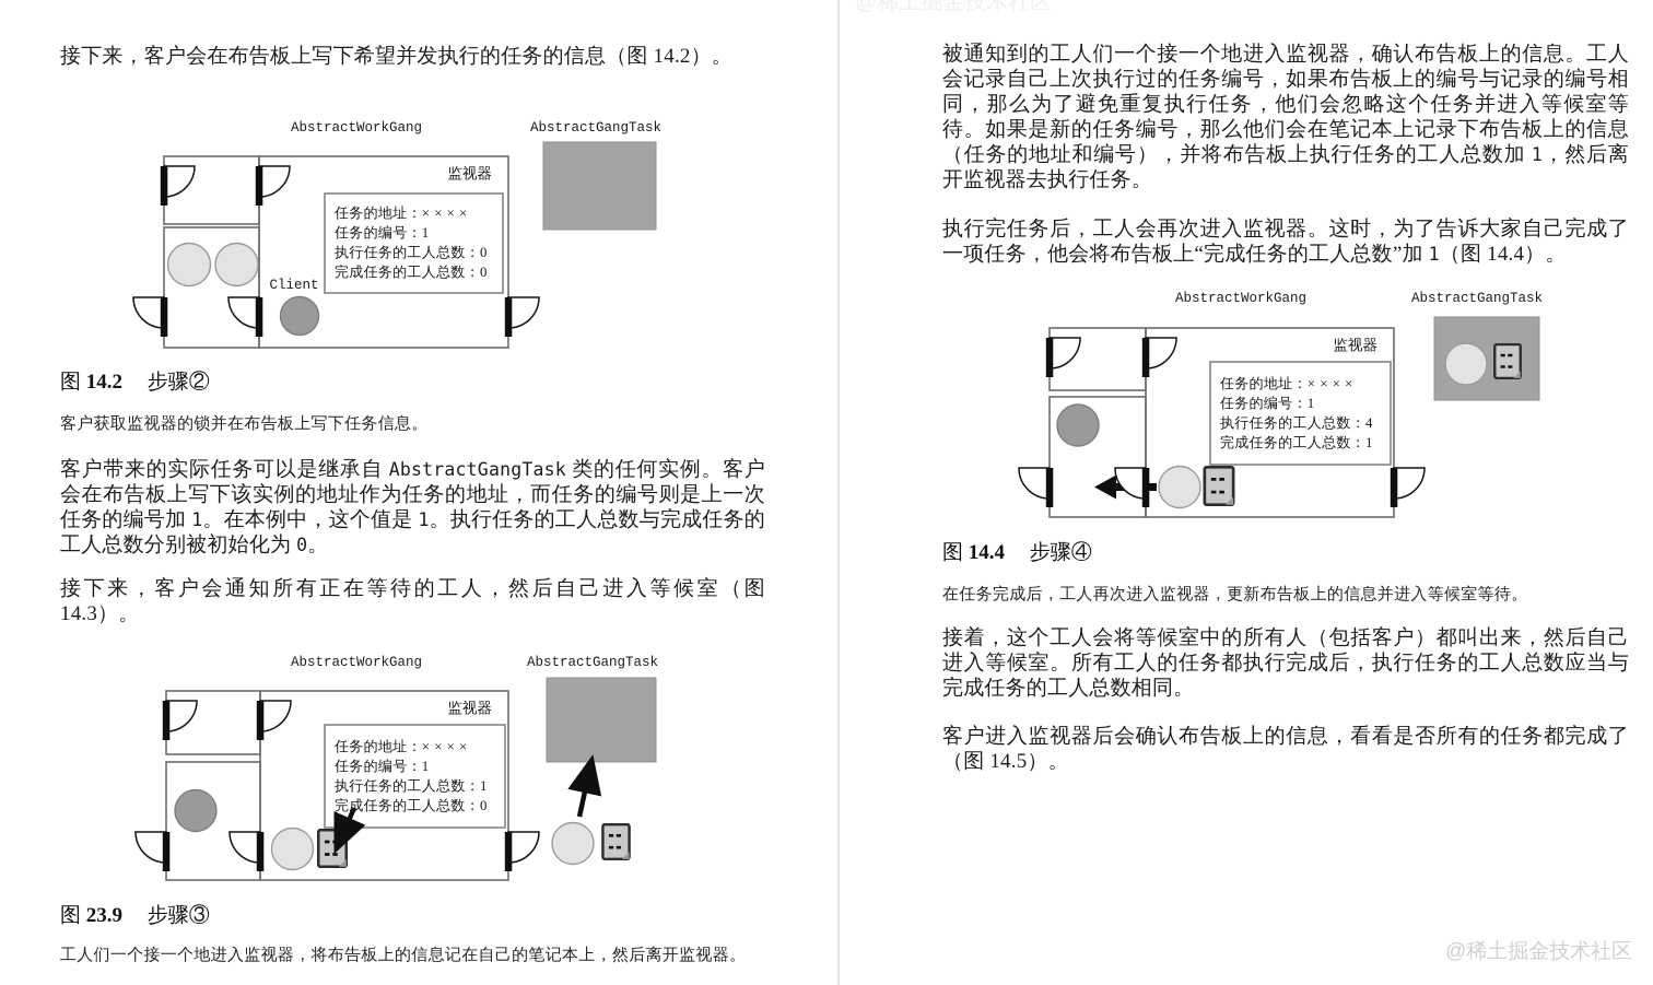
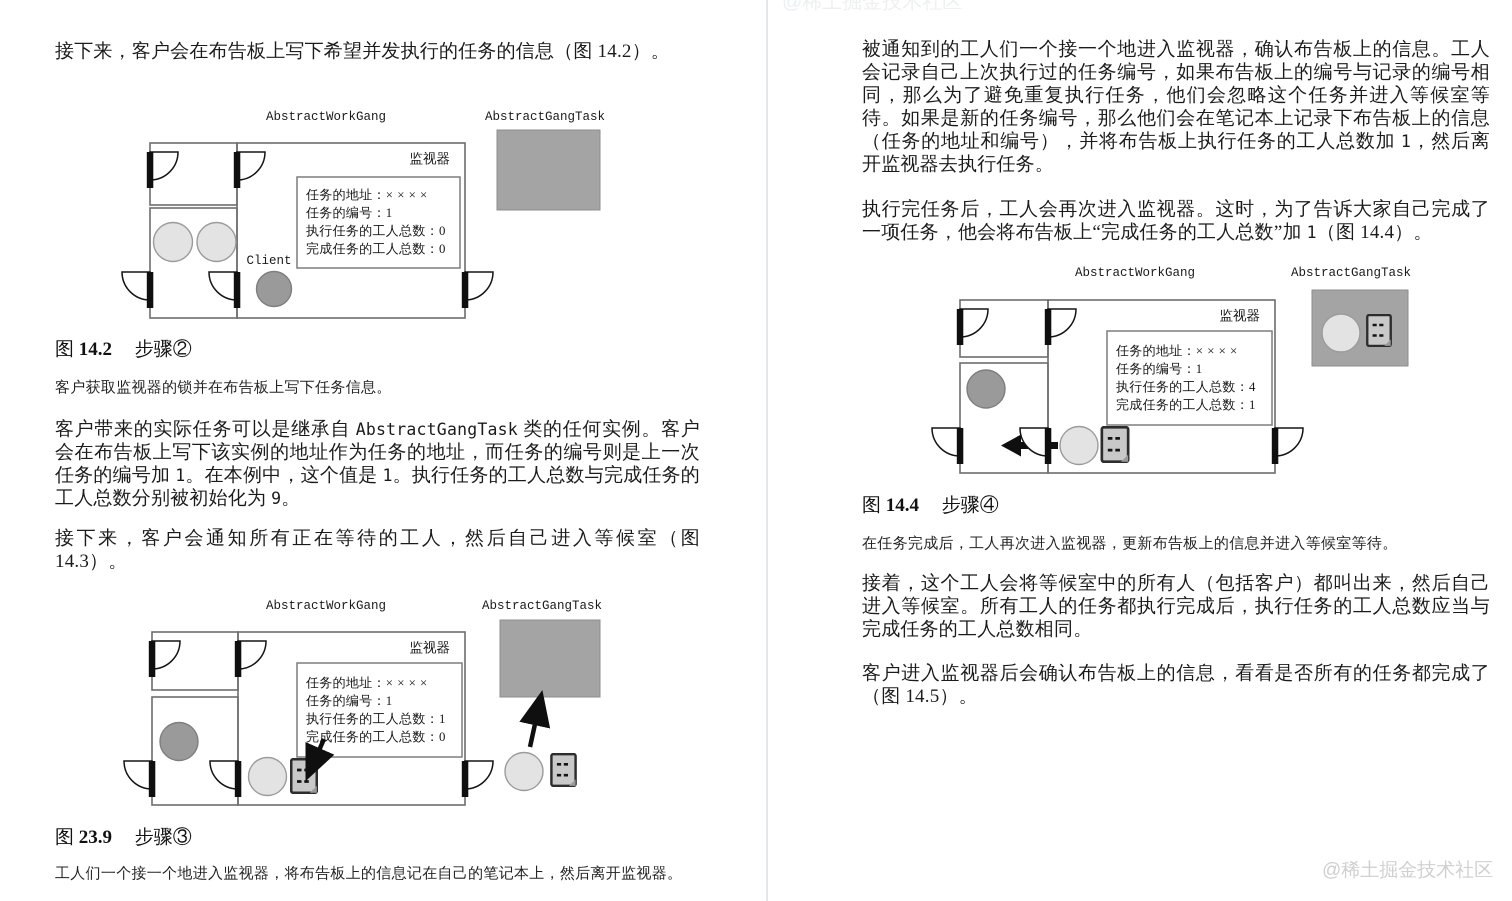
  接下来，客户会在布告板上写下希望并发执行的任务的信息（图 14.2）。
  AbstractWorkGang
  AbstractGangTask
  监视器
  任务的地址：× × × ×
  任务的编号：1
  执行任务的工人总数：0
  完成任务的工人总数：0
  Client
  图 14.2 步骤②
  客户获取监视器的锁并在布告板上写下任务信息。
- 客户带来的实际任务可以是继承自 AbstractGangTask 类的任何实例。客户会在布告板上写下该实例的地址作为任务的地址，而任务的编号则是上一次任务的编号加 1。在本例中，这个值是 1。执行任务的工人总数与完成任务的工人总数分别被初始化为 0。
+ 客户带来的实际任务可以是继承自 AbstractGangTask 类的任何实例。客户会在布告板上写下该实例的地址作为任务的地址，而任务的编号则是上一次任务的编号加 1。在本例中，这个值是 1。执行任务的工人总数与完成任务的工人总数分别被初始化为 9。
  接下来，客户会通知所有正在等待的工人，然后自己进入等候室（图 14.3）。
  AbstractWorkGang
  AbstractGangTask
  监视器
  任务的地址：× × × ×
  任务的编号：1
  执行任务的工人总数：1
  完成任务的工人总数：0
  图 23.9 步骤③
  工人们一个接一个地进入监视器，将布告板上的信息记在自己的笔记本上，然后离开监视器。
  被通知到的工人们一个接一个地进入监视器，确认布告板上的信息。工人会记录自己上次执行过的任务编号，如果布告板上的编号与记录的编号相同，那么为了避免重复执行任务，他们会忽略这个任务并进入等候室等待。如果是新的任务编号，那么他们会在笔记本上记录下布告板上的信息（任务的地址和编号），并将布告板上执行任务的工人总数加 1，然后离开监视器去执行任务。
  执行完任务后，工人会再次进入监视器。这时，为了告诉大家自己完成了一项任务，他会将布告板上“完成任务的工人总数”加 1（图 14.4）。
  AbstractWorkGang
  AbstractGangTask
  监视器
  任务的地址：× × × ×
  任务的编号：1
  执行任务的工人总数：4
  完成任务的工人总数：1
  图 14.4 步骤④
  在任务完成后，工人再次进入监视器，更新布告板上的信息并进入等候室等待。
  接着，这个工人会将等候室中的所有人（包括客户）都叫出来，然后自己进入等候室。所有工人的任务都执行完成后，执行任务的工人总数应当与完成任务的工人总数相同。
  客户进入监视器后会确认布告板上的信息，看看是否所有的任务都完成了（图 14.5）。
  @稀土掘金技术社区
